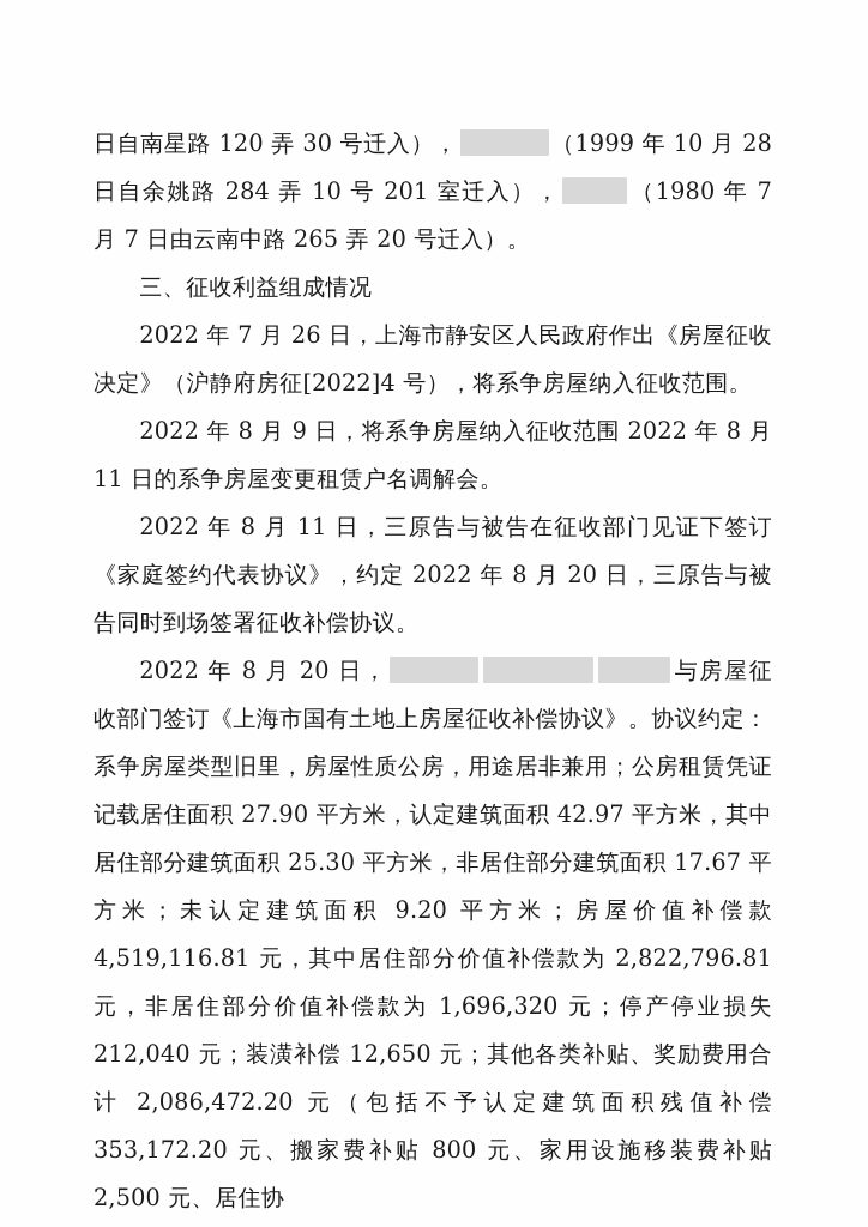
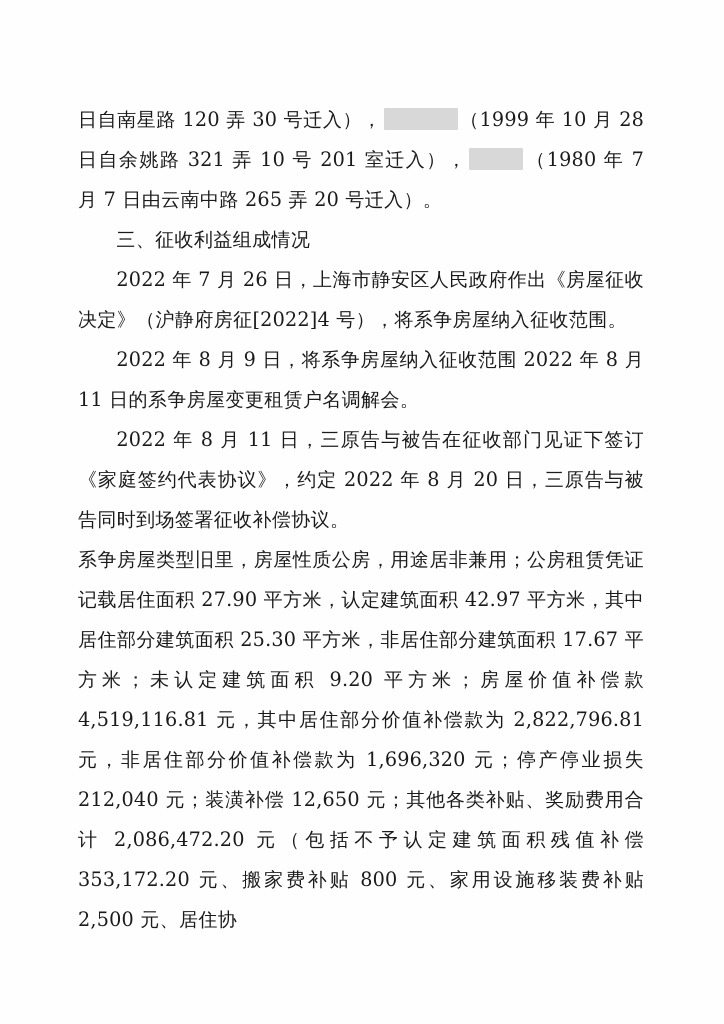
- 日自南星路 120 弄 30 号迁入）， （1999 年 10 月 28 日自余姚路 284 弄 10 号 201 室迁入）， （1980 年 7 月 7 日由云南中路 265 弄 20 号迁入）。
+ 日自南星路 120 弄 30 号迁入）， （1999 年 10 月 28 日自余姚路 321 弄 10 号 201 室迁入）， （1980 年 7 月 7 日由云南中路 265 弄 20 号迁入）。
  三、征收利益组成情况
  2022 年 7 月 26 日，上海市静安区人民政府作出《房屋征收决定》（沪静府房征[2022]4 号），将系争房屋纳入征收范围。
  2022 年 8 月 9 日，将系争房屋纳入征收范围 2022 年 8 月 11 日的系争房屋变更租赁户名调解会。
  2022 年 8 月 11 日，三原告与被告在征收部门见证下签订《家庭签约代表协议》，约定 2022 年 8 月 20 日，三原告与被告同时到场签署征收补偿协议。
- 2022 年 8 月 20 日， 与房屋征收部门签订《上海市国有土地上房屋征收补偿协议》。协议约定：
  系争房屋类型旧里，房屋性质公房，用途居非兼用；公房租赁凭证记载居住面积 27.90 平方米，认定建筑面积 42.97 平方米，其中居住部分建筑面积 25.30 平方米，非居住部分建筑面积 17.67 平方米；未认定建筑面积 9.20 平方米；房屋价值补偿款 4,519,116.81 元，其中居住部分价值补偿款为 2,822,796.81 元，非居住部分价值补偿款为 1,696,320 元；停产停业损失 212,040 元；装潢补偿 12,650 元；其他各类补贴、奖励费用合计 2,086,472.20 元（包括不予认定建筑面积残值补偿 353,172.20 元、搬家费补贴 800 元、家用设施移装费补贴 2,500 元、居住协
